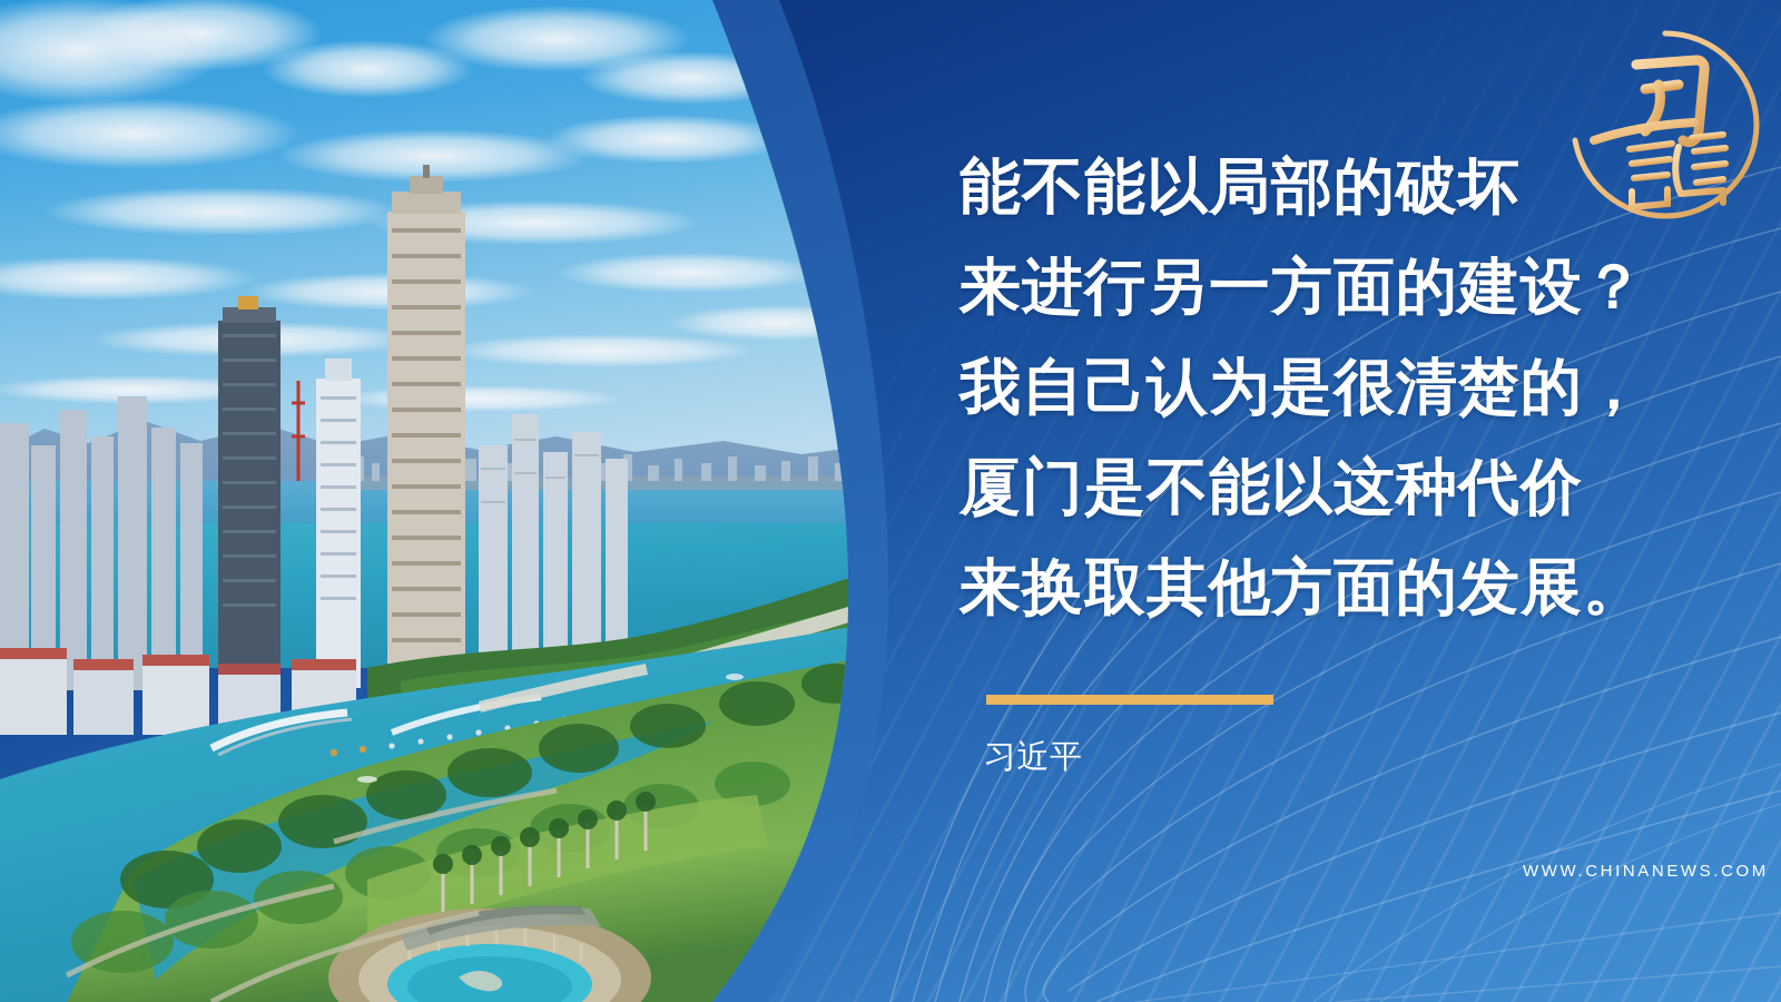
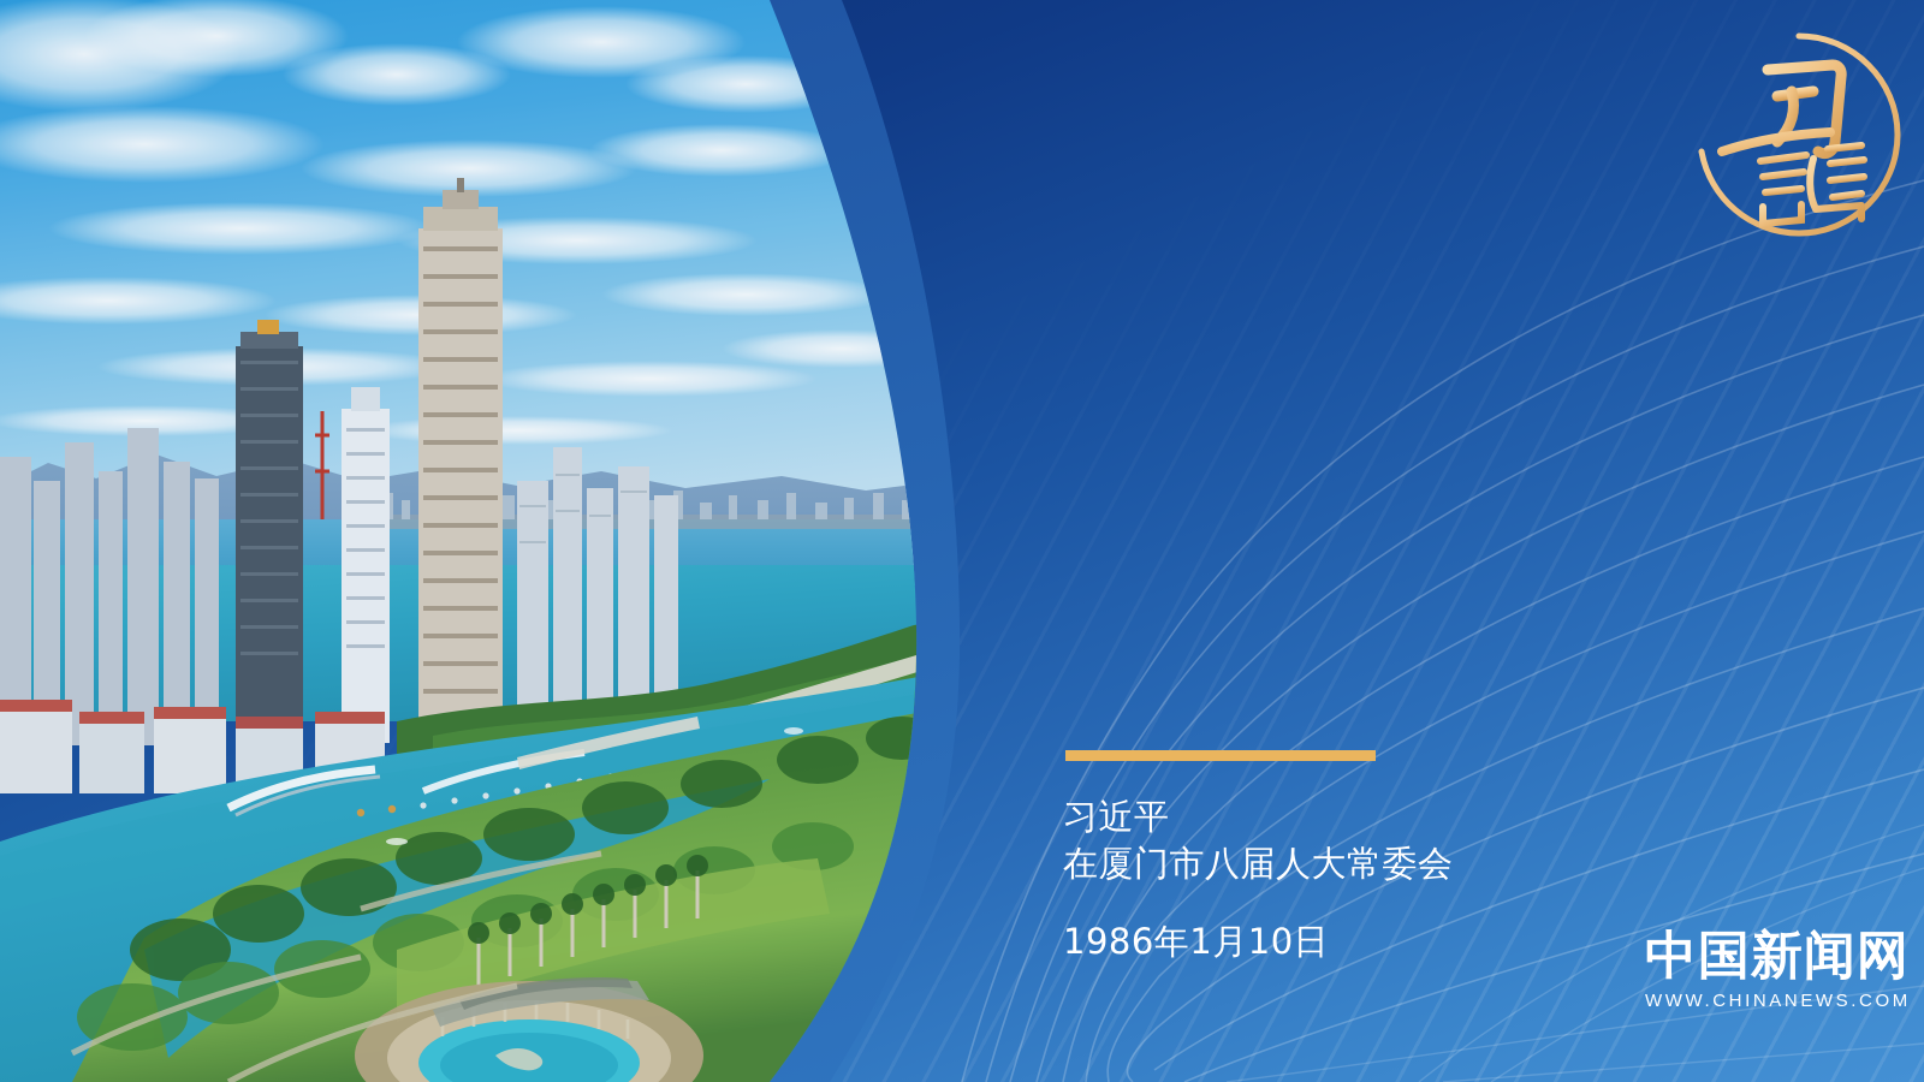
- 能不能以局部的破坏
- 来进行另一方面的建设？
- 我自己认为是很清楚的，
- 厦门是不能以这种代价
- 来换取其他方面的发展。
  习近平
+ 在厦门市八届人大常委会
+ 1986年1月10日
+ 中国新闻网
  WWW.CHINANEWS.COM
